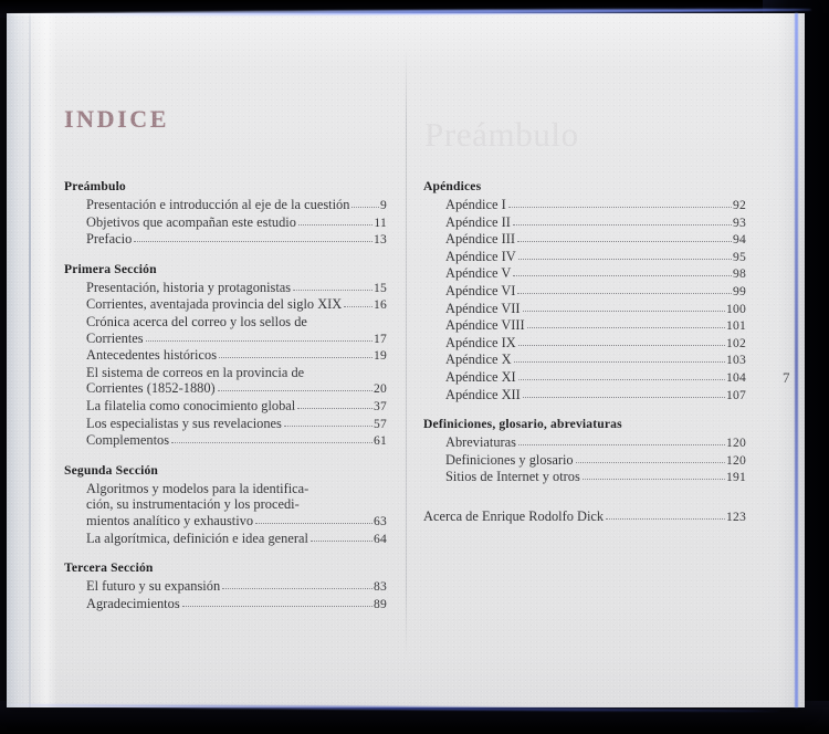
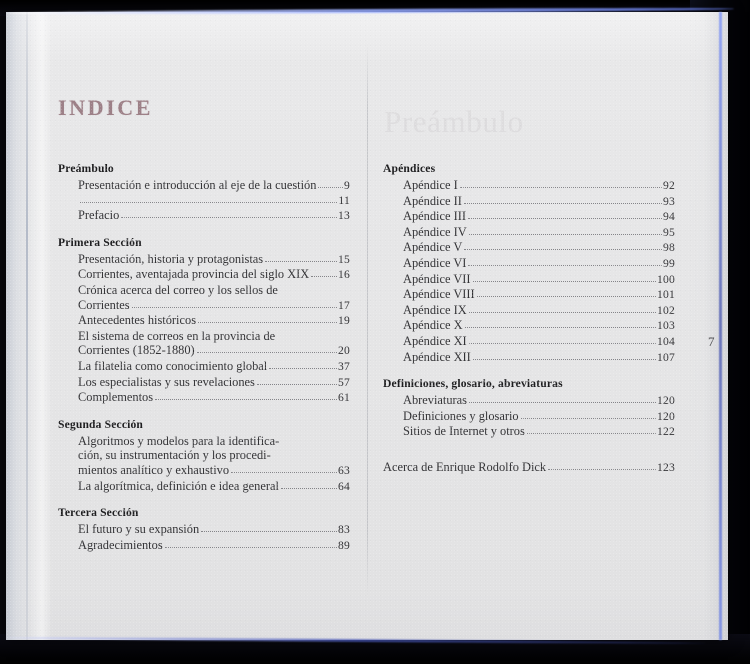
  INDICE
  7
  Preámbulo
  Presentación e introducción al eje de la cuestión
  9
- Objetivos que acompañan este estudio
  11
  Prefacio
  13
  Primera Sección
  Presentación, historia y protagonistas
  15
  Corrientes, aventajada provincia del siglo XIX
  16
  Crónica acerca del correo y los sellos de
  Corrientes
  17
  Antecedentes históricos
  19
  El sistema de correos en la provincia de
  Corrientes (1852-1880)
  20
  La filatelia como conocimiento global
  37
  Los especialistas y sus revelaciones
  57
  Complementos
  61
  Segunda Sección
  Algoritmos y modelos para la identifica-
  ción, su instrumentación y los procedi-
  mientos analítico y exhaustivo
  63
  La algorítmica, definición e idea general
  64
  Tercera Sección
  El futuro y su expansión
  83
  Agradecimientos
  89
  Apéndices
  Apéndice I
  92
  Apéndice II
  93
  Apéndice III
  94
  Apéndice IV
  95
  Apéndice V
  98
  Apéndice VI
  99
  Apéndice VII
  100
  Apéndice VIII
  101
  Apéndice IX
  102
  Apéndice X
  103
  Apéndice XI
  104
  Apéndice XII
  107
  Definiciones, glosario, abreviaturas
  Abreviaturas
  120
  Definiciones y glosario
  120
  Sitios de Internet y otros
- 191
+ 122
  Acerca de Enrique Rodolfo Dick
  123
